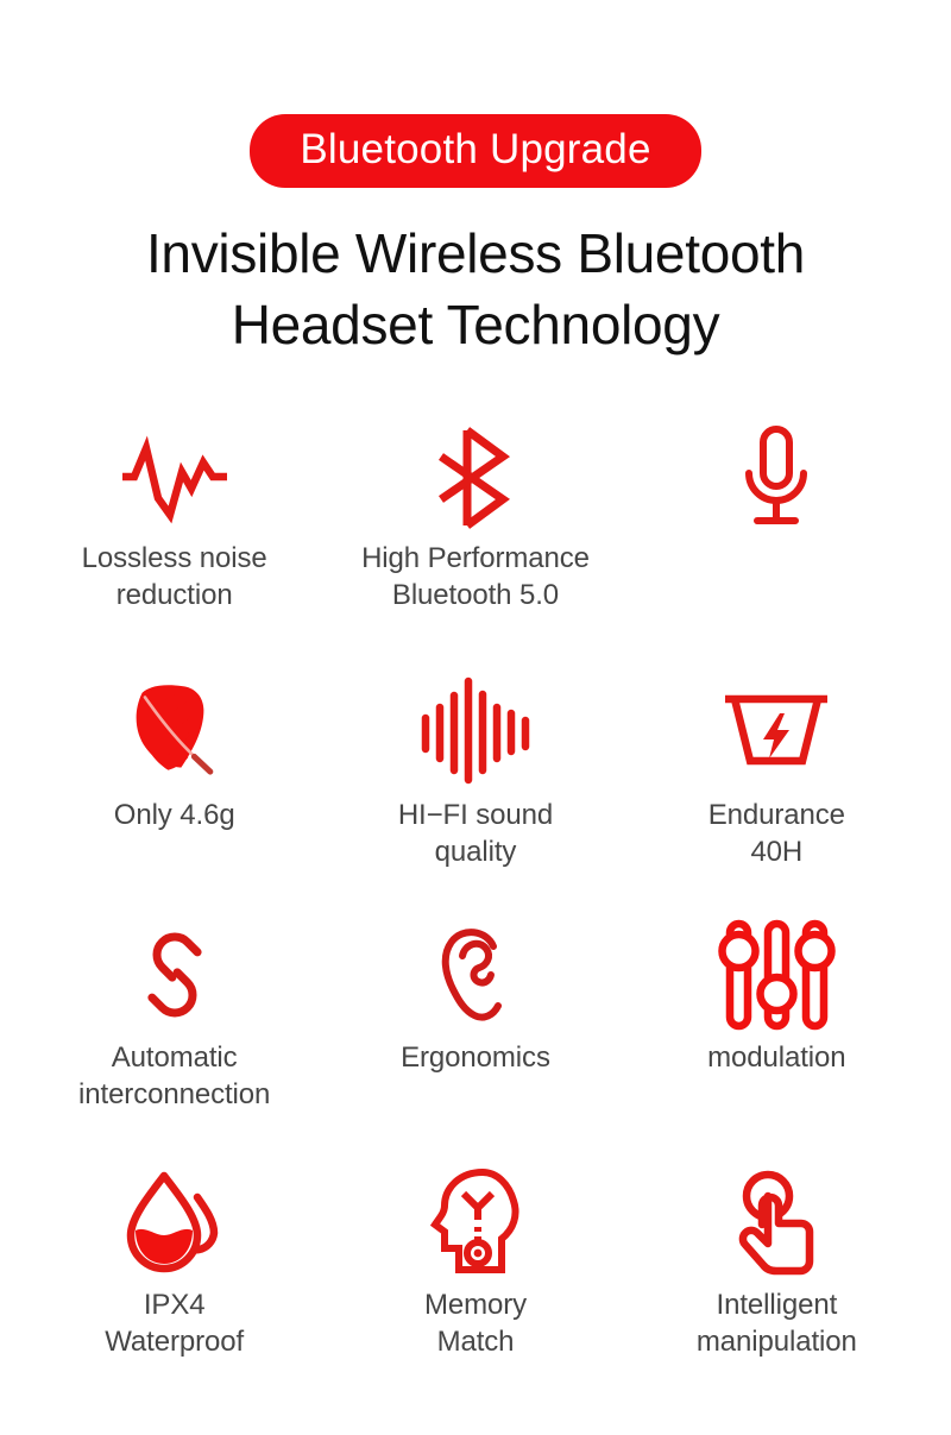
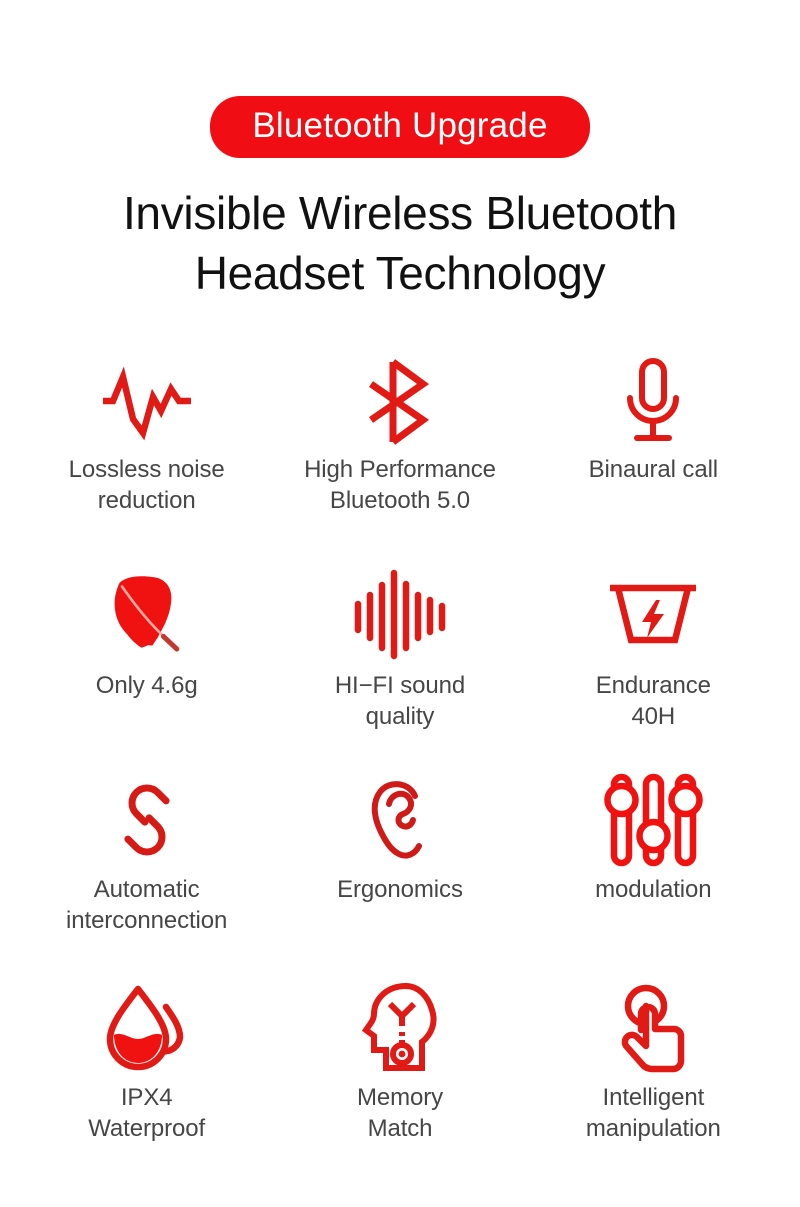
  Bluetooth Upgrade
  Invisible Wireless Bluetooth
  Headset Technology
  Lossless noise
  reduction
  High Performance
  Bluetooth 5.0
+ Binaural call
  Only 4.6g
  HI−FI sound
  quality
  Endurance
  40H
  Automatic
  interconnection
  Ergonomics
  modulation
  IPX4
  Waterproof
  Memory
  Match
  Intelligent
  manipulation
